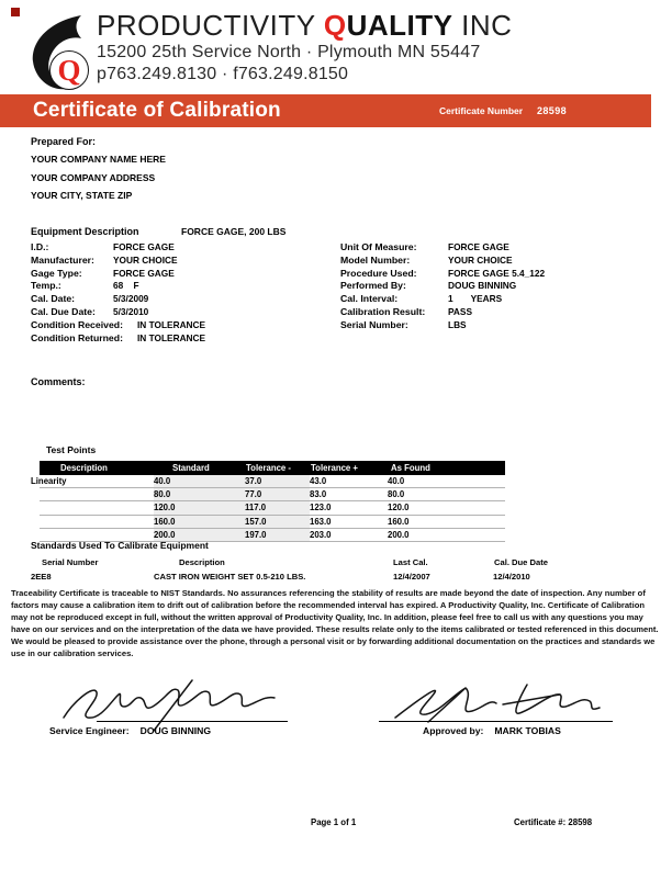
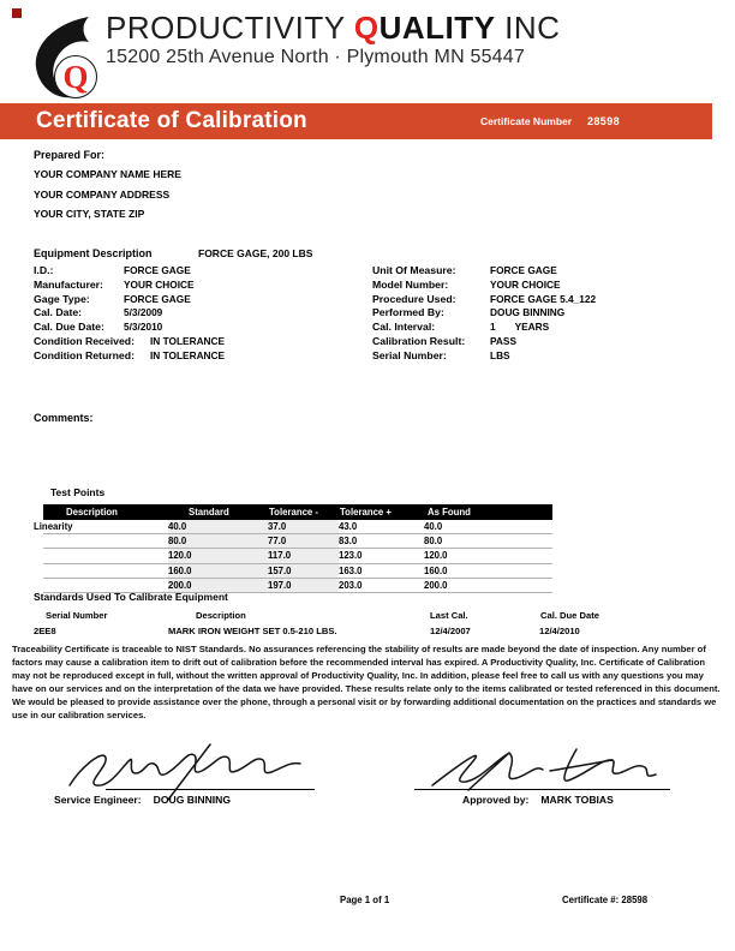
  Q
  PRODUCTIVITY QUALITY INC
- 15200 25th Service North · Plymouth MN 55447
+ 15200 25th Avenue North · Plymouth MN 55447
- p763.249.8130 · f763.249.8150
  Certificate of Calibration
  Certificate Number
  28598
  Prepared For:
  YOUR COMPANY NAME HERE
  YOUR COMPANY ADDRESS
  YOUR CITY, STATE ZIP
  Equipment Description
  FORCE GAGE, 200 LBS
  I.D.:
  FORCE GAGE
  Manufacturer:
  YOUR CHOICE
  Gage Type:
  FORCE GAGE
- Temp.:
- 68 F
  Cal. Date:
  5/3/2009
  Cal. Due Date:
  5/3/2010
  Condition Received:
  IN TOLERANCE
  Condition Returned:
  IN TOLERANCE
  Unit Of Measure:
  FORCE GAGE
  Model Number:
  YOUR CHOICE
  Procedure Used:
  FORCE GAGE 5.4_122
  Performed By:
  DOUG BINNING
  Cal. Interval:
  1 YEARS
  Calibration Result:
  PASS
  Serial Number:
  LBS
  Comments:
  Test Points
  Description
  Standard
  Tolerance -
  Tolerance +
  As Found
  Linearity
  40.0
  37.0
  43.0
  40.0
  80.0
  77.0
  83.0
  80.0
  120.0
  117.0
  123.0
  120.0
  160.0
  157.0
  163.0
  160.0
  200.0
  197.0
  203.0
  200.0
  Standards Used To Calibrate Equipment
  Serial Number
  Description
  Last Cal.
  Cal. Due Date
  2EE8
- CAST IRON WEIGHT SET 0.5-210 LBS.
+ MARK IRON WEIGHT SET 0.5-210 LBS.
  12/4/2007
  12/4/2010
  Traceability Certificate is traceable to NIST Standards. No assurances referencing the stability of results are made beyond the date of inspection. Any number of factors may cause a calibration item to drift out of calibration before the recommended interval has expired. A Productivity Quality, Inc. Certificate of Calibration may not be reproduced except in full, without the written approval of Productivity Quality, Inc. In addition, please feel free to call us with any questions you may have on our services and on the interpretation of the data we have provided. These results relate only to the items calibrated or tested referenced in this document. We would be pleased to provide assistance over the phone, through a personal visit or by forwarding additional documentation on the practices and standards we use in our calibration services.
  Service Engineer: DOUG BINNING
  Approved by: MARK TOBIAS
  Page 1 of 1
  Certificate #: 28598
